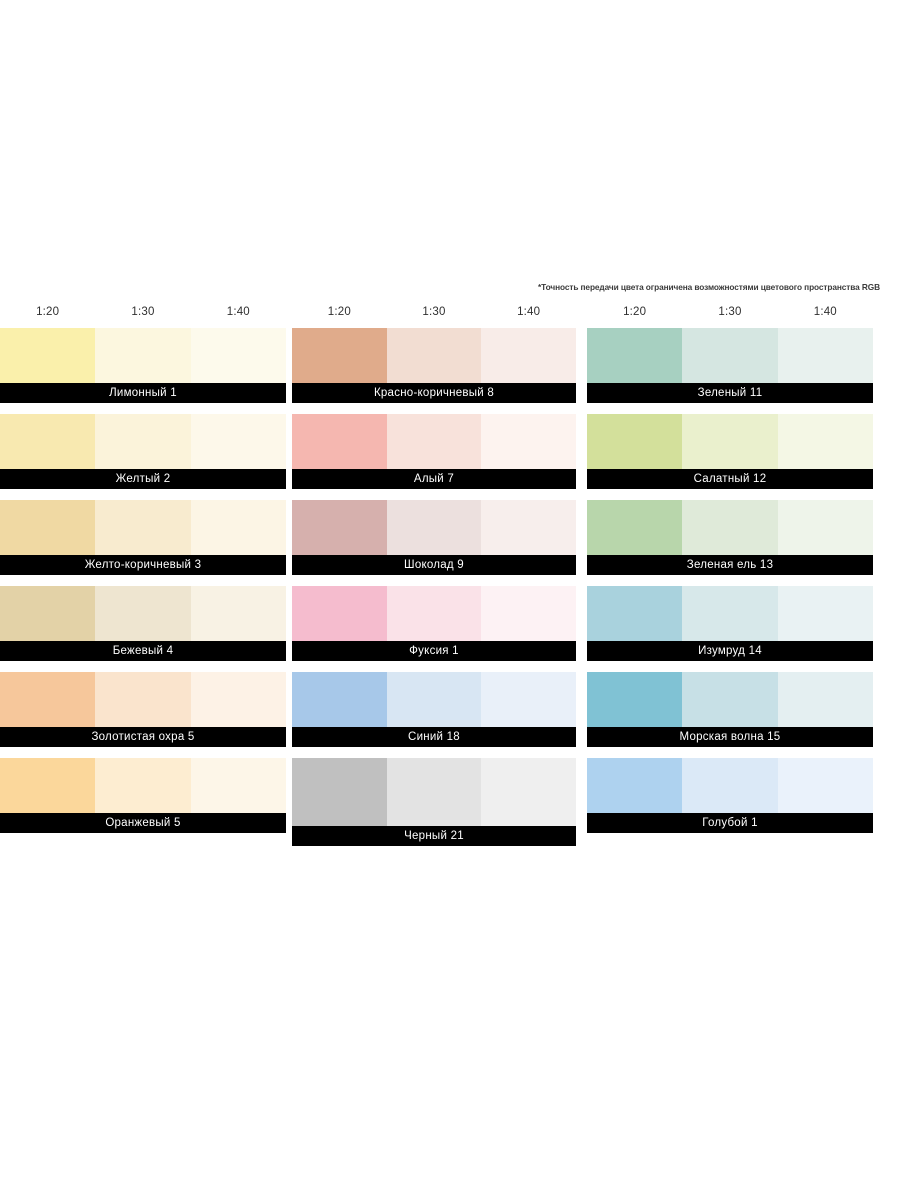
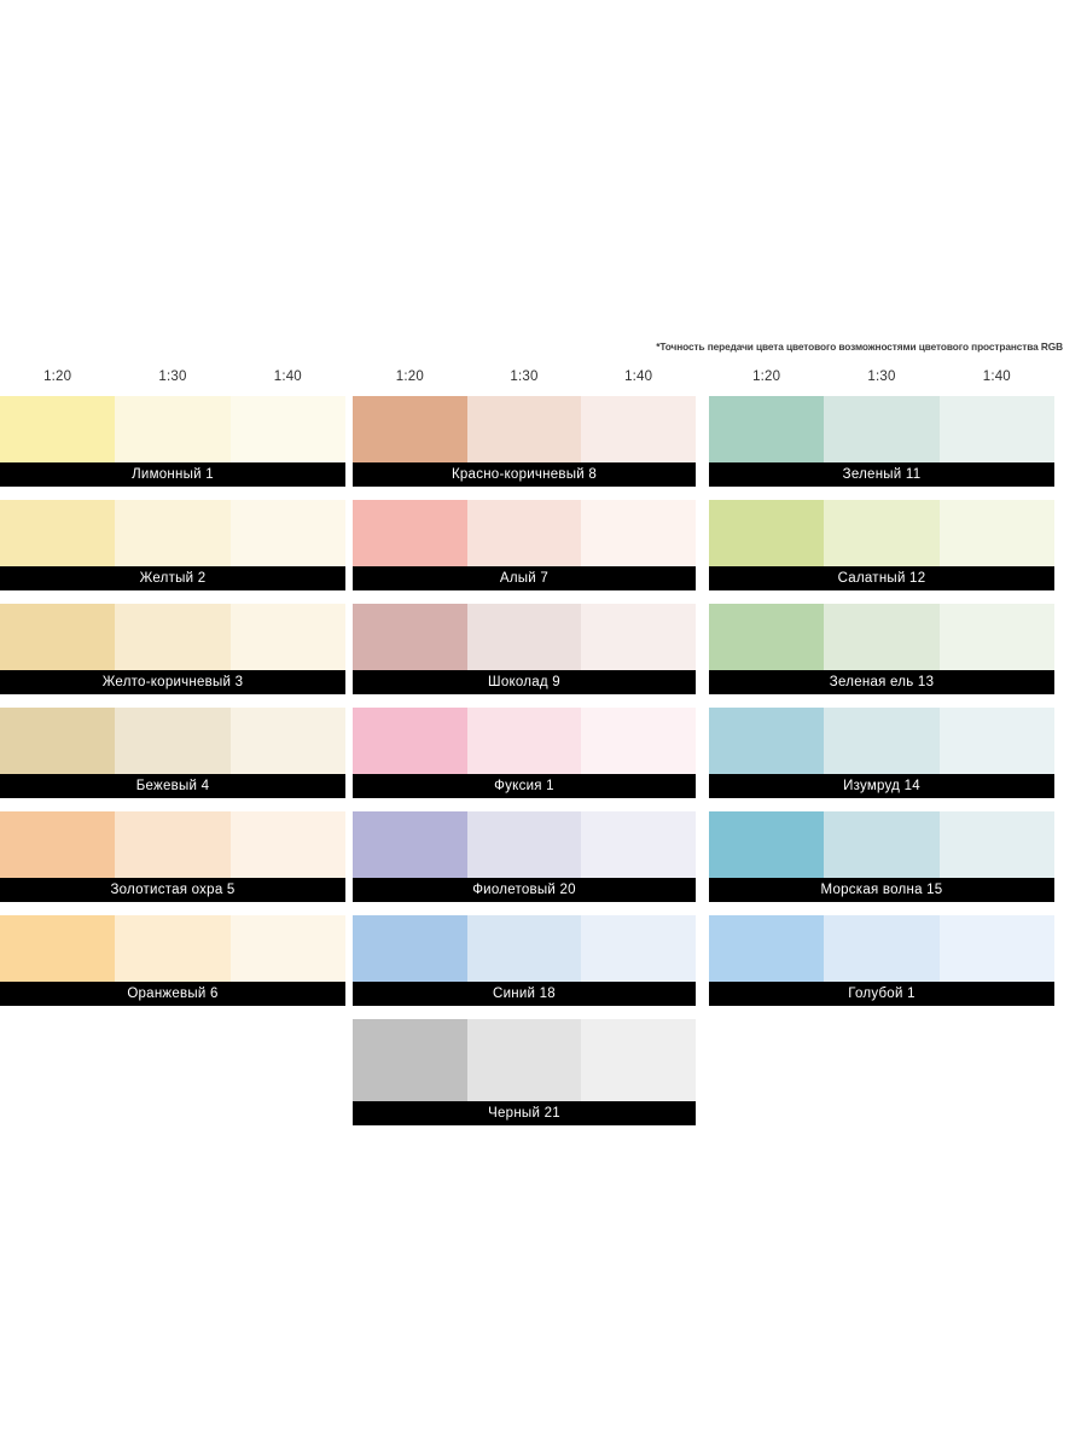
- *Точность передачи цвета ограничена возможностями цветового пространства RGB
+ *Точность передачи цвета цветового возможностями цветового пространства RGB
  1:20
  1:30
  1:40
  Лимонный 1
  Желтый 2
  Желто-коричневый 3
  Бежевый 4
  Золотистая охра 5
- Оранжевый 5
+ Оранжевый 6
  1:20
  1:30
  1:40
  Красно-коричневый 8
  Алый 7
  Шоколад 9
  Фуксия 1
+ Фиолетовый 20
  Синий 18
  Черный 21
  1:20
  1:30
  1:40
  Зеленый 11
  Салатный 12
  Зеленая ель 13
  Изумруд 14
  Морская волна 15
  Голубой 1
